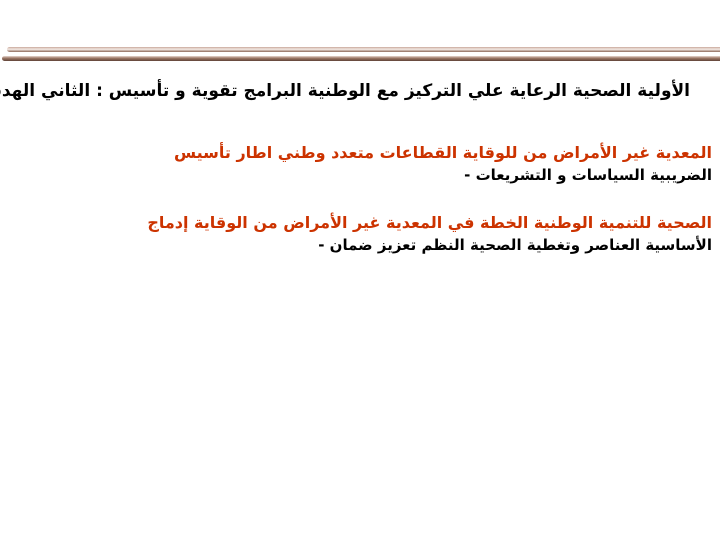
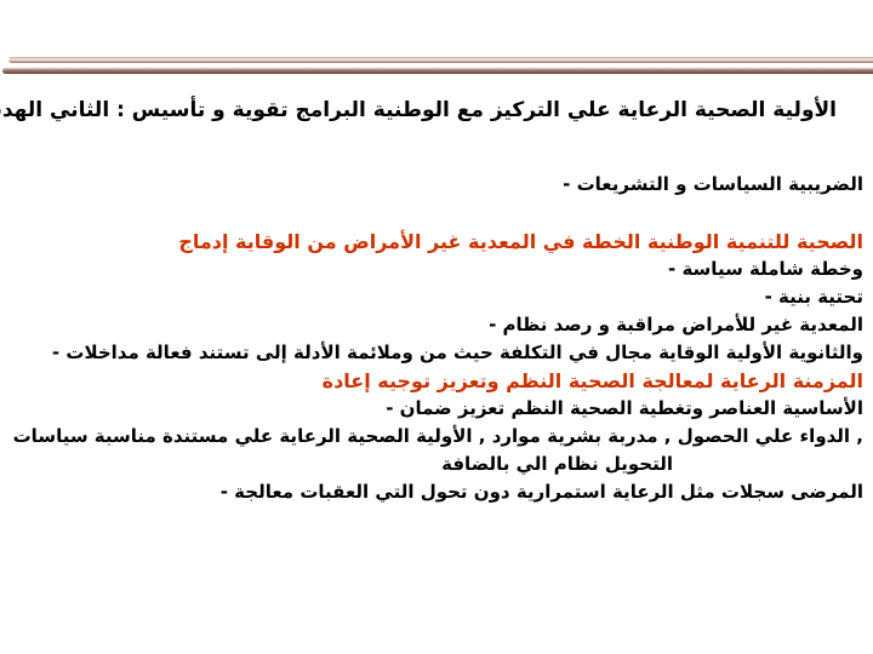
  الأولية الصحية الرعاية علي التركيز مع الوطنية البرامج تقوية و تأسيس : الثاني الهد
- المعدية غير الأمراض من للوقاية القطاعات متعدد وطني اطار تأسيس
  الضريبية السياسات و التشريعات -
  الصحية للتنمية الوطنية الخطة في المعدية غير الأمراض من الوقاية إدماج
+ وخطة شاملة سياسة -
+ تحتية بنية -
+ المعدية غير للأمراض مراقبة و رصد نظام -
+ والثانوية الأولية الوقاية مجال في التكلفة حيث من وملائمة الأدلة إلى تستند فعالة مداخلات -
+ المزمنة الرعاية لمعالجة الصحية النظم وتعزيز توجيه إعادة
  الأساسية العناصر وتغطية الصحية النظم تعزيز ضمان -
+ , الدواء علي الحصول , مدربة بشرية موارد , الأولية الصحية الرعاية علي مستندة مناسبة سياسات
+ التحويل نظام الي بالضافة
+ المرضى سجلات مثل الرعاية استمرارية دون تحول التي العقبات معالجة -
